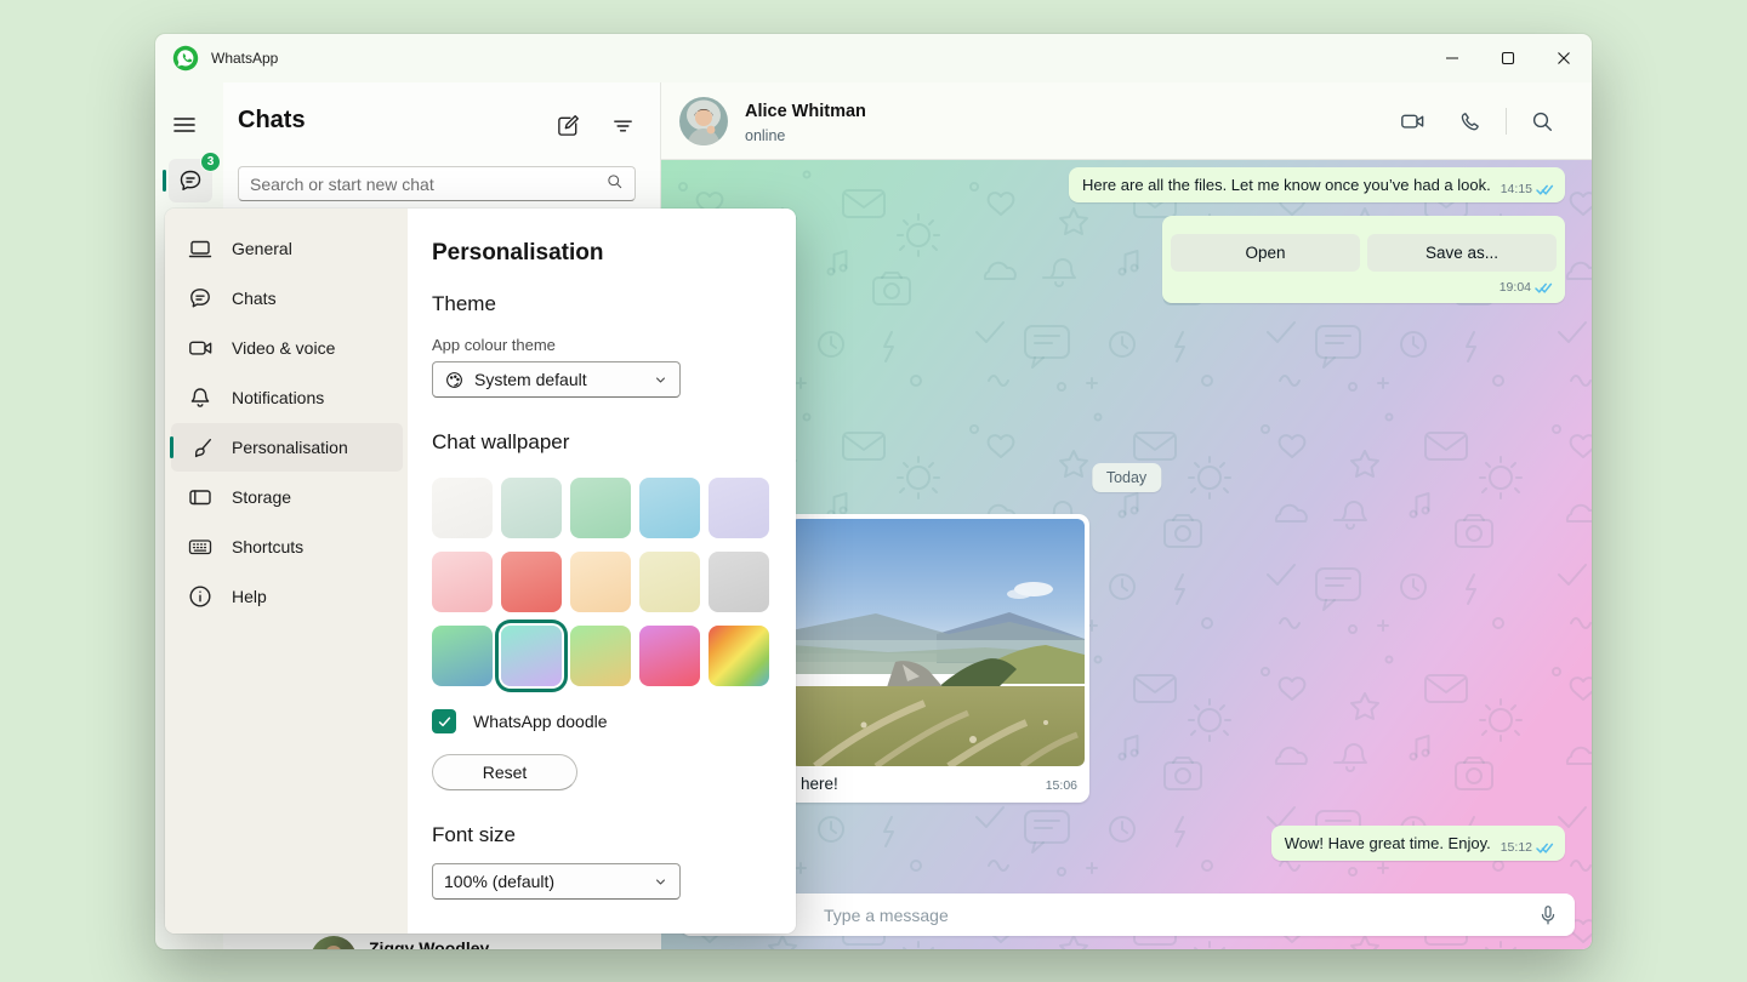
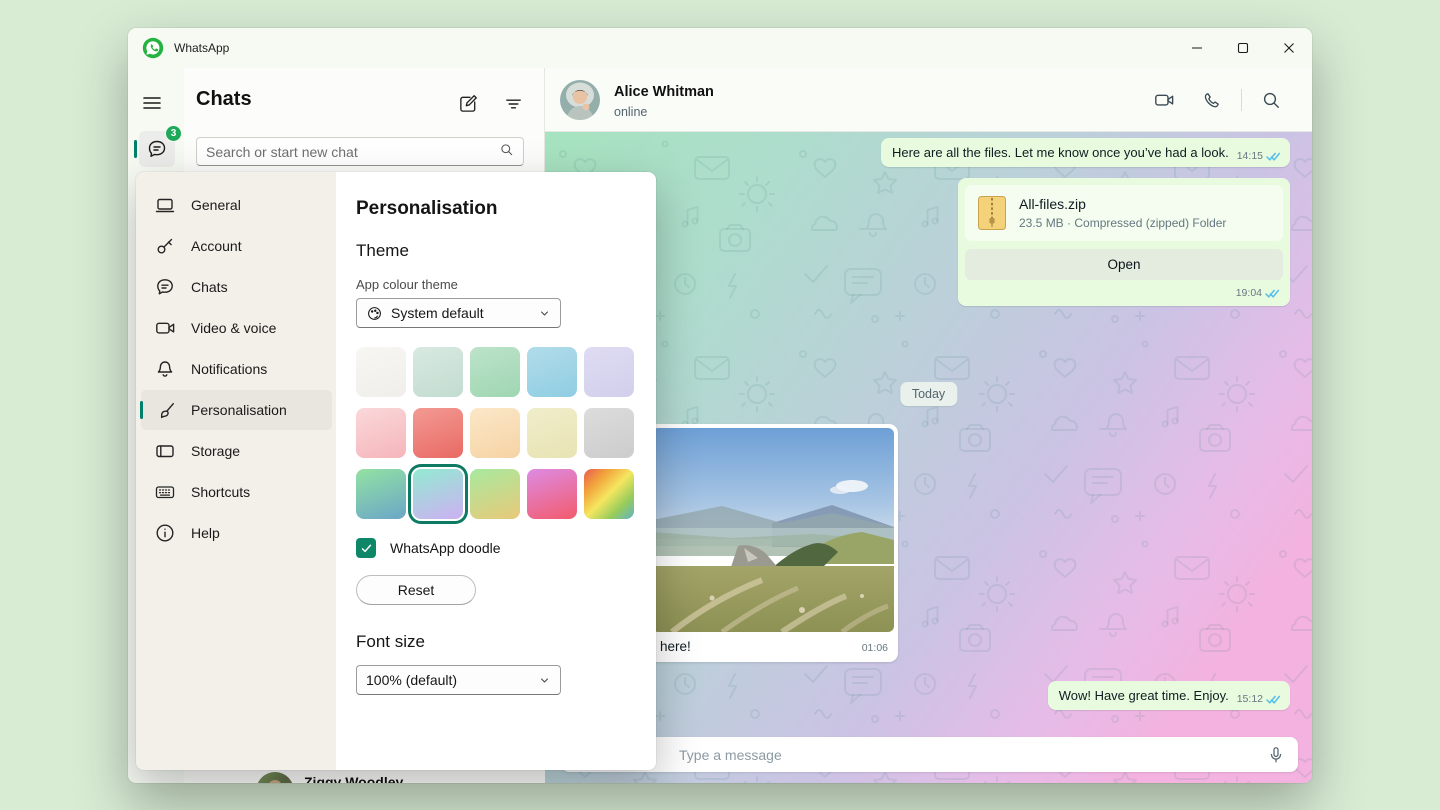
  WhatsApp
  3
  Chats
  Search or start new chat
  Ziggy Woodley
  Here are all the files. Let me know once you’ve had a look.
  14:15
+ All-files.zip
+ 23.5 MB · Compressed (zipped) Folder
  Open
- Save as...
  19:04
  Today
  here!
- 15:06
+ 01:06
  Wow! Have great time. Enjoy.
  15:12
  Type a message
  Alice Whitman
  online
  General
+ Account
  Chats
  Video & voice
  Notifications
  Personalisation
  Storage
  Shortcuts
  Help
  Personalisation
  Theme
  App colour theme
  System default
- Chat wallpaper
  WhatsApp doodle
  Reset
  Font size
  100% (default)
